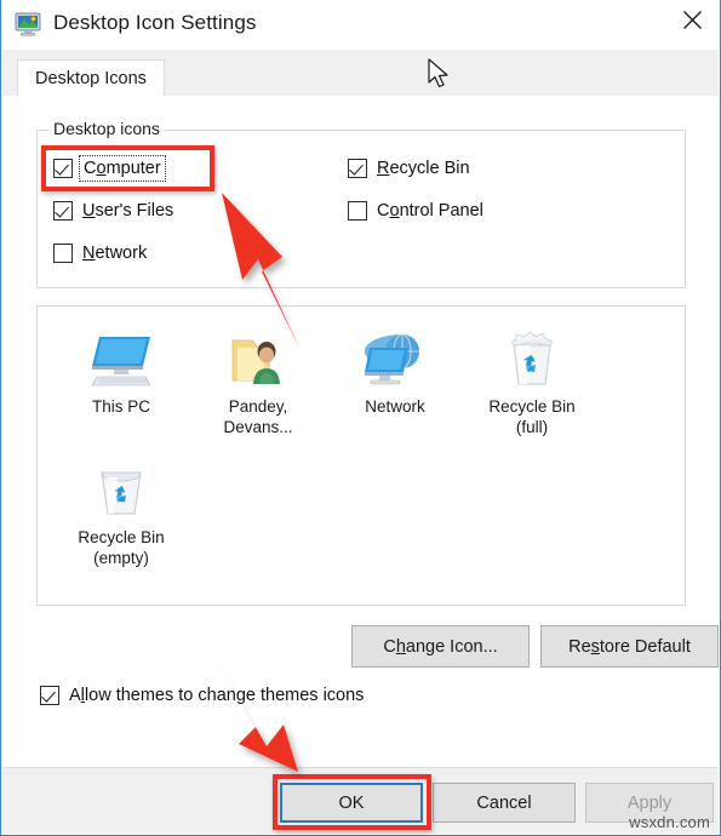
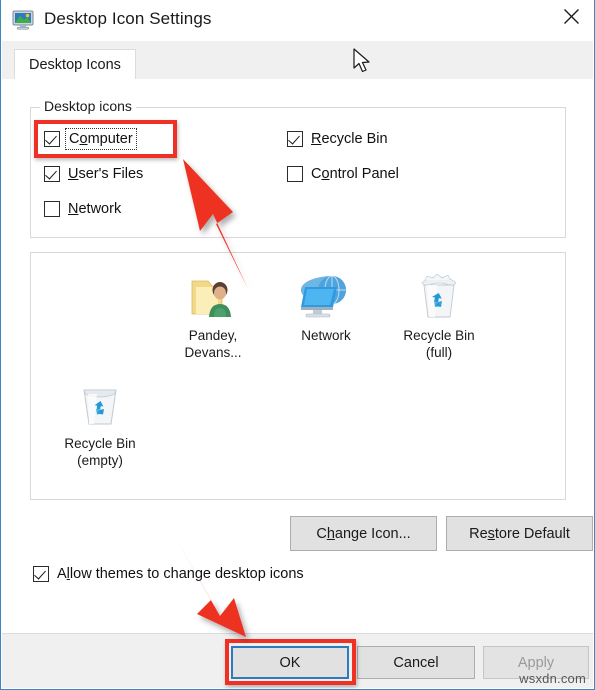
  Desktop Icon Settings
  Desktop Icons
  Desktop icons
  Computer
  User's Files
  Network
  Recycle Bin
  Control Panel
- This PC
  Pandey,
  Devans...
  Network
  Recycle Bin
  (full)
  Recycle Bin
  (empty)
  Change Icon...
  Restore Default
- Allow themes to change themes icons
+ Allow themes to change desktop icons
  OK
  Cancel
  Apply
  wsxdn.com
